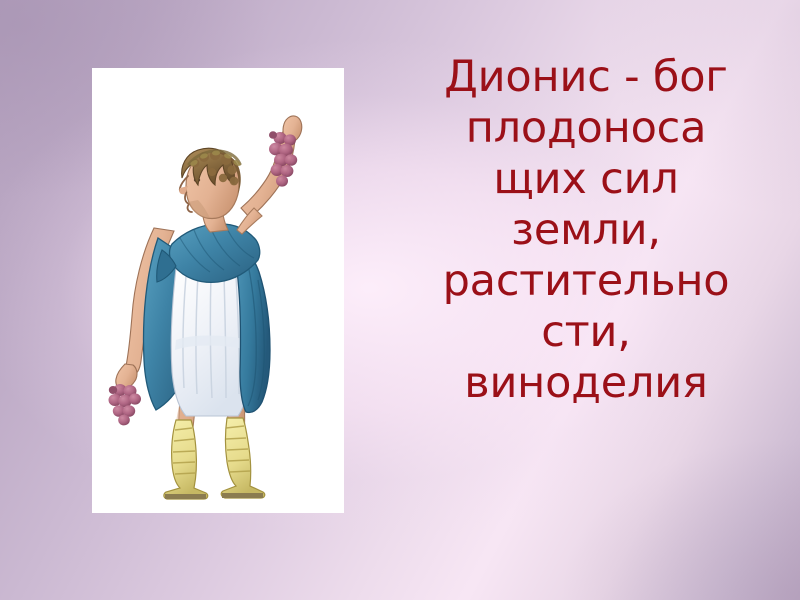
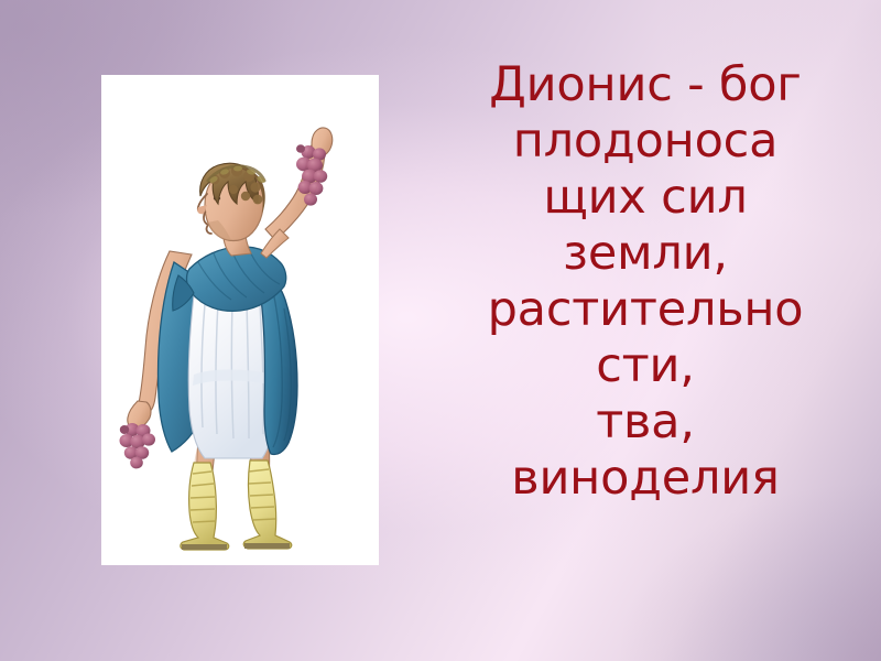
  Дионис - бог
  плодоноса
  щих сил
  земли,
  растительно
  сти,
+ тва,
  виноделия
